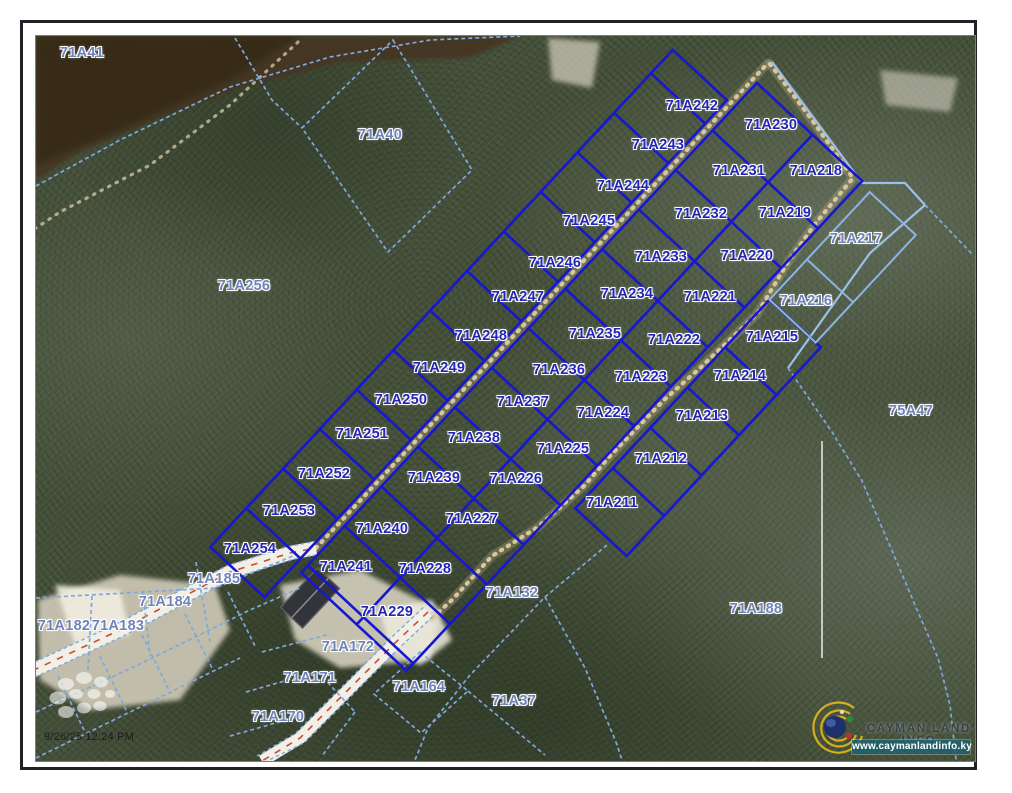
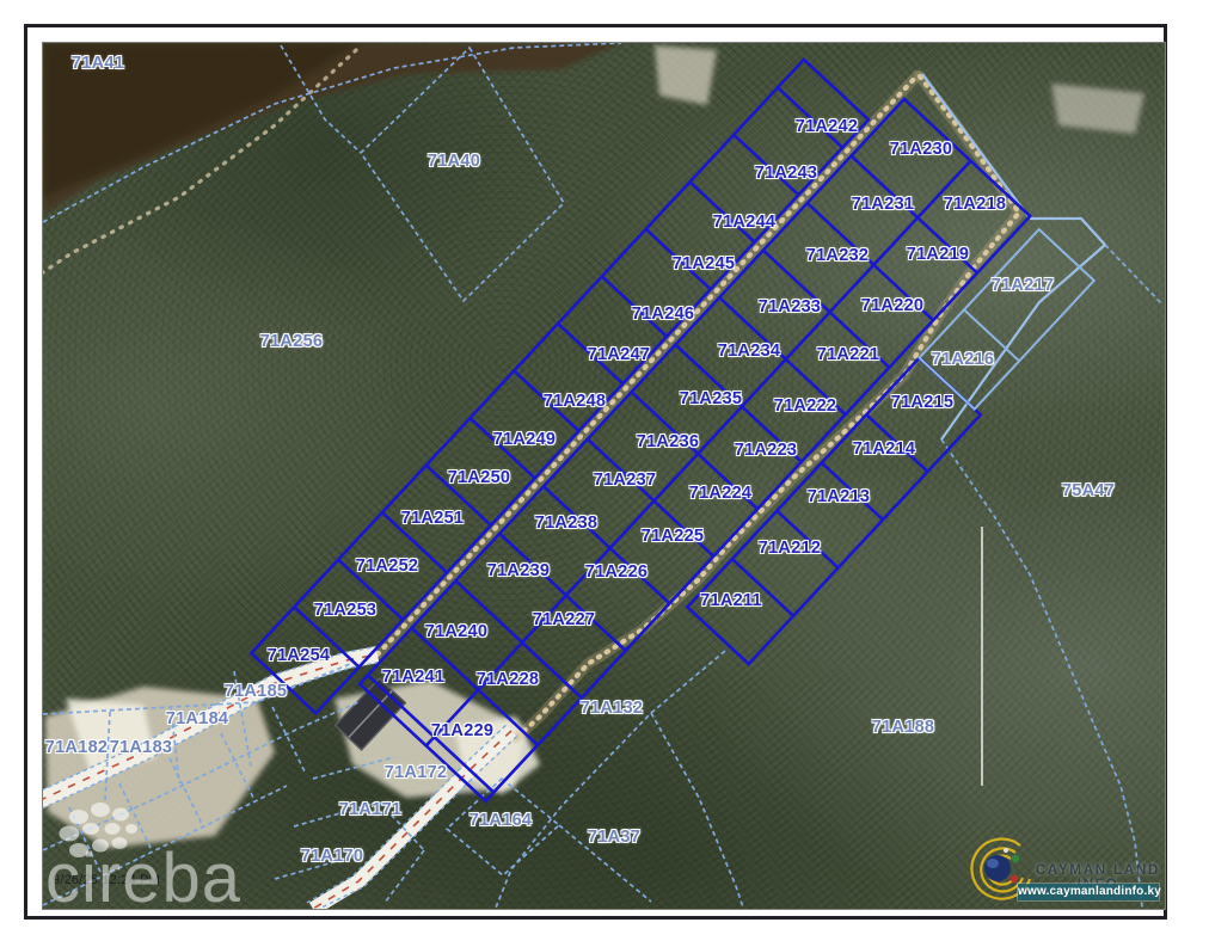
  71A242
  71A243
  71A244
  71A245
  71A246
  71A247
  71A248
  71A249
  71A250
  71A251
  71A252
  71A253
  71A254
  71A230
  71A231
  71A232
  71A233
  71A234
  71A235
  71A236
  71A237
  71A238
  71A239
  71A240
  71A241
  71A218
  71A219
  71A220
  71A221
  71A222
  71A223
  71A224
  71A225
  71A226
  71A227
  71A228
  71A229
  71A215
  71A214
  71A213
  71A212
  71A211
  71A41
  71A40
  71A256
  71A217
  71A216
  75A47
  71A185
  71A184
  71A183
  71A182
  71A132
  71A188
  71A172
  71A171
  71A170
  71A164
  71A37
  9/26/25 12:24 PM
+ cireba
  CAYMAN LAND INFO
  www.caymanlandinfo.ky
